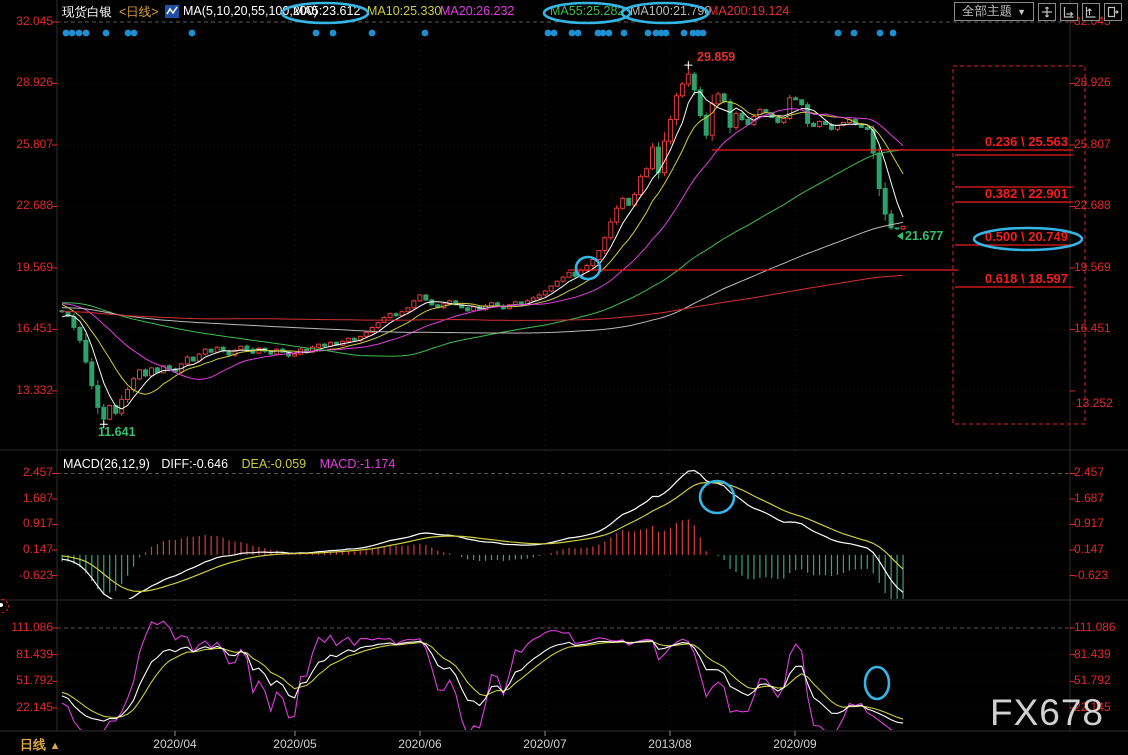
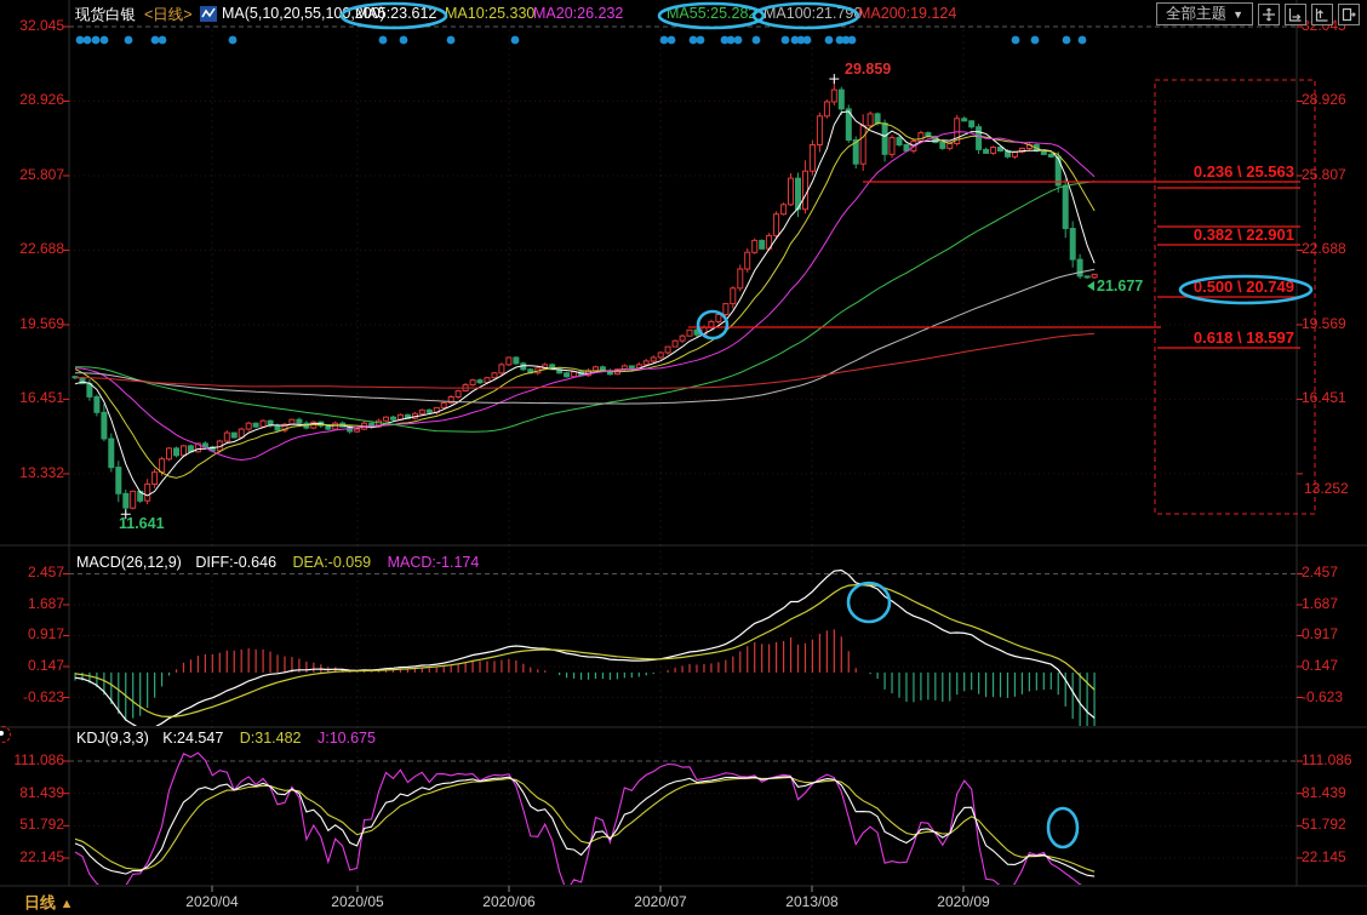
  现货白银
  <日线>
  MA(5,10,20,55,100,200)
  MA5:23.612
  MA10:25.330
  MA20:26.232
  MA55:25.282
  MA100:21.79
  MA200:19.124
  全部主题
  ▼
  32.045
  28.926
  25.807
  22.688
  19.569
  16.451
  13.332
  32.045
  28.926
  25.807
  22.688
  19.569
  16.451
  2.457
  1.687
  0.917
  0.147
  -0.623
  2.457
  1.687
  0.917
  0.147
  -0.623
  111.086
  81.439
  51.792
  22.145
  111.086
  81.439
  51.792
  22.145
  MACD(26,12,9) DIFF:-0.646 DEA:-0.059 MACD:-1.174
+ KDJ(9,3,3) K:24.547 D:31.482 J:10.675
  0.236 \ 25.563
  0.382 \ 22.901
  0.500 \ 20.749
  0.618 \ 18.597
  29.859
  11.641
  21.677
  13.252
  日线 ▲
  2020/04
  2020/05
  2020/06
  2020/07
  2013/08
  2020/09
- FX678
